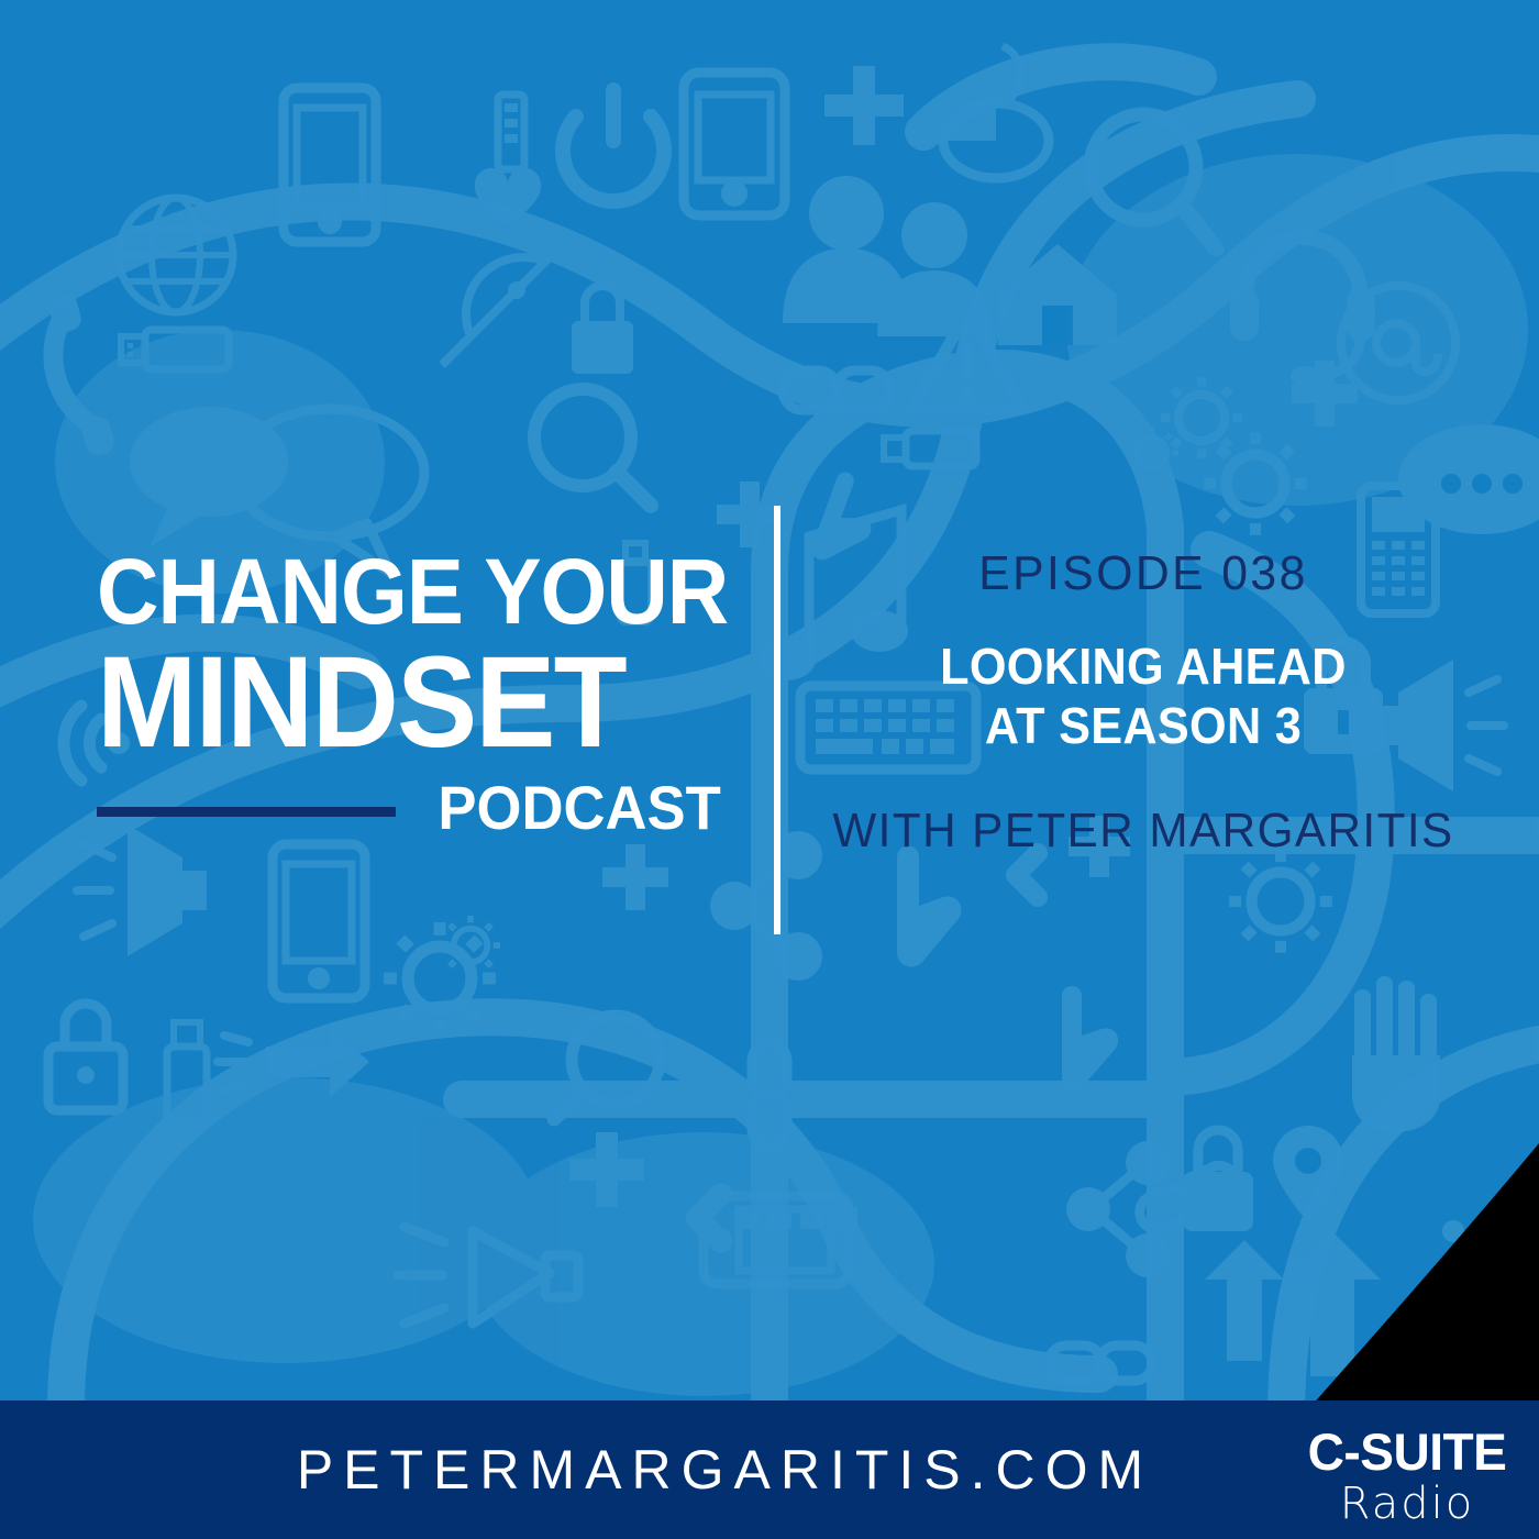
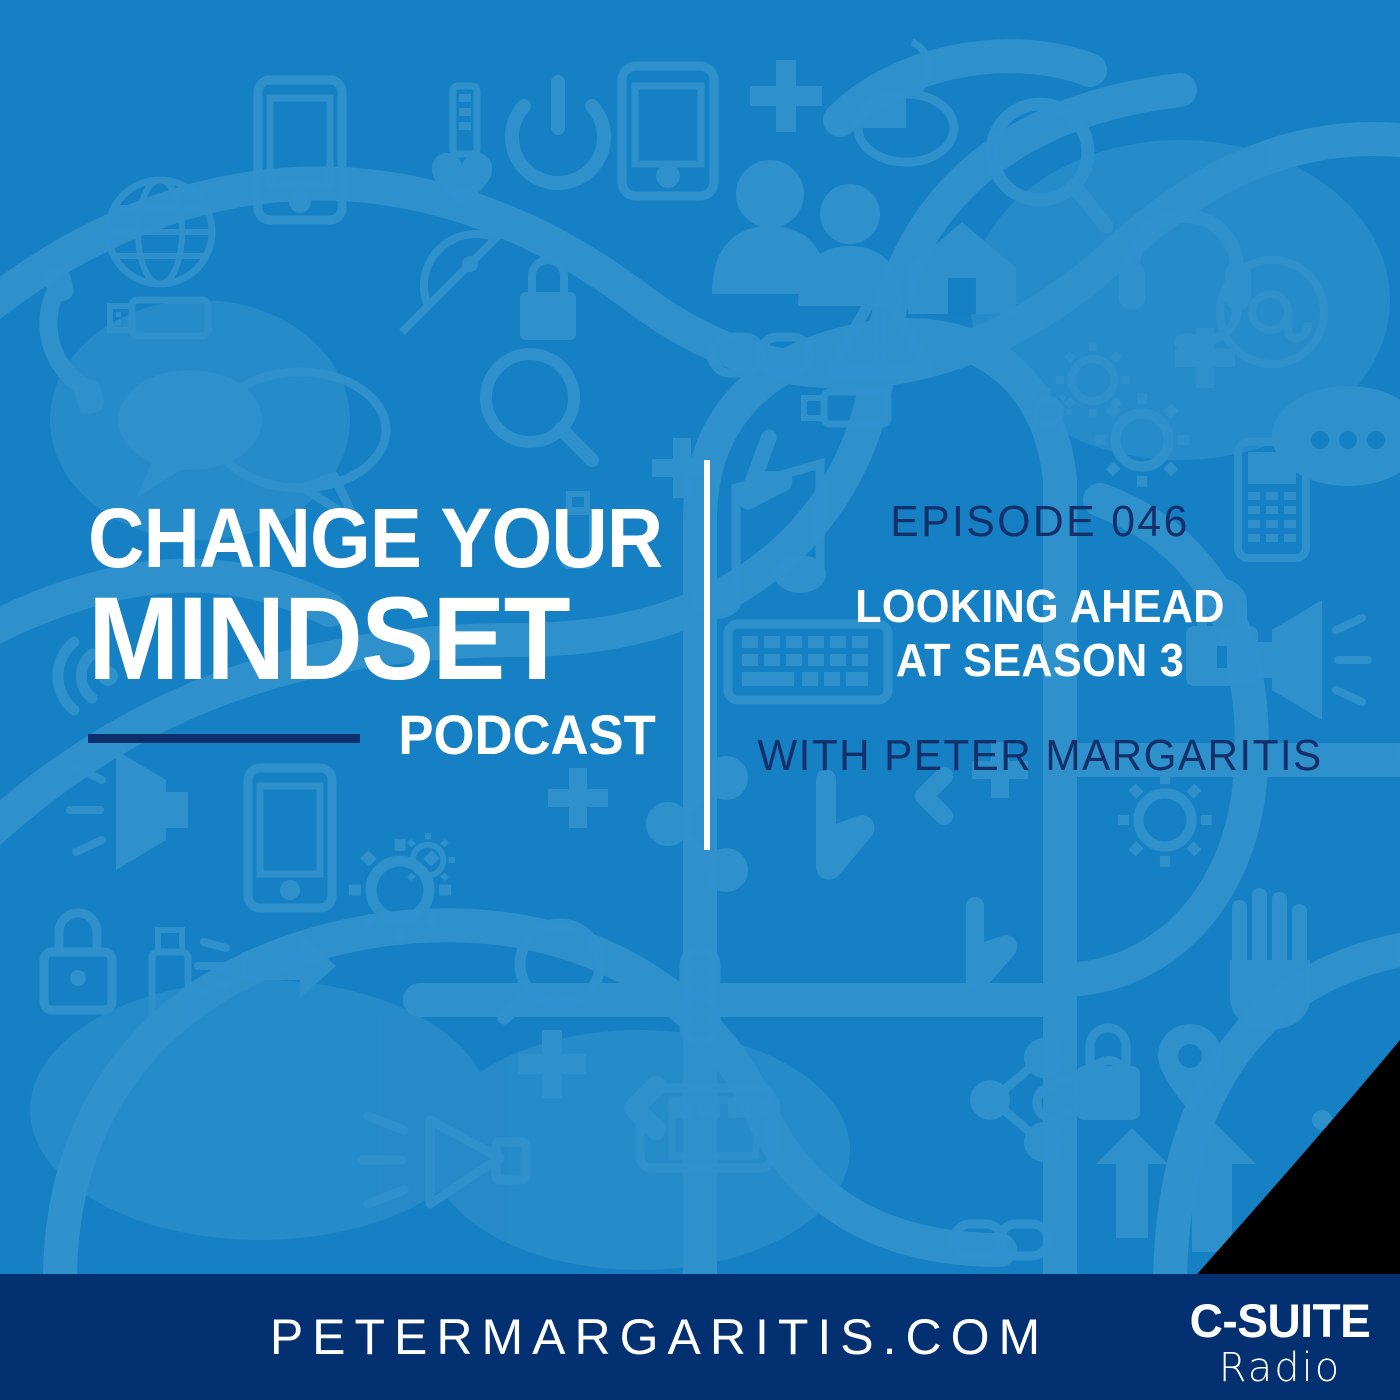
  CHANGE YOUR
  MINDSET
  PODCAST
- EPISODE 038
+ EPISODE 046
  LOOKING AHEAD
  AT SEASON 3
  WITH PETER MARGARITIS
  PETERMARGARITIS.COM
  C-SUITE
  Radio
